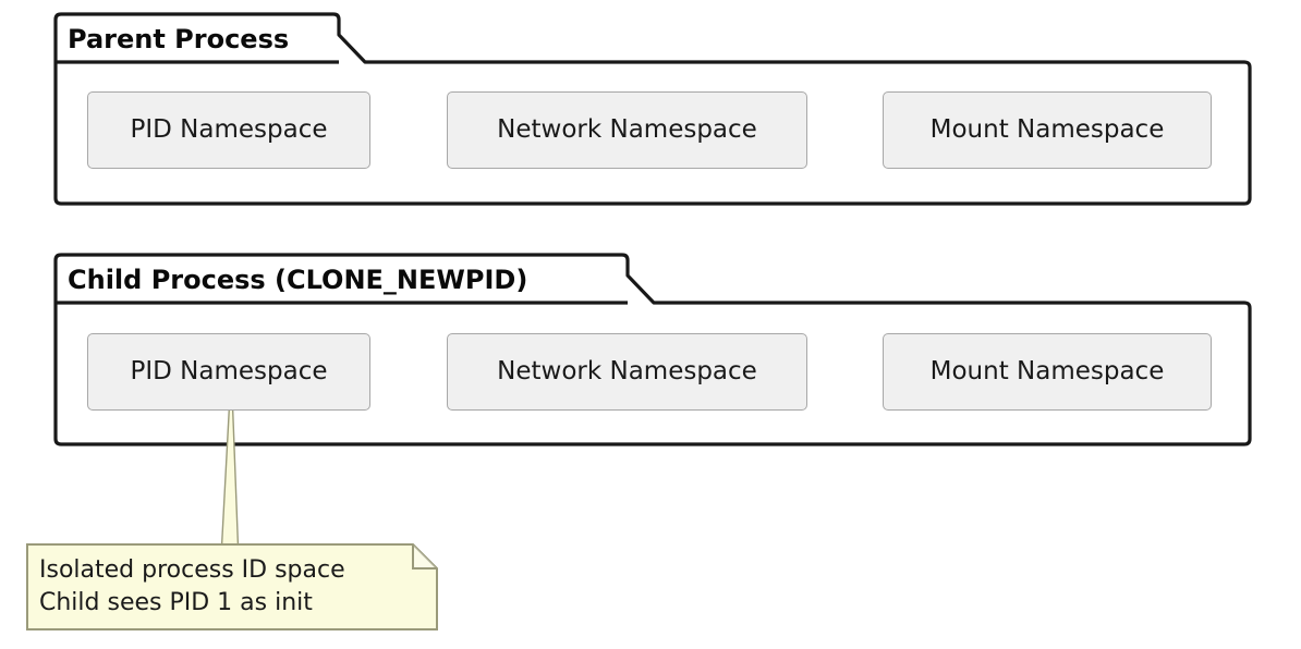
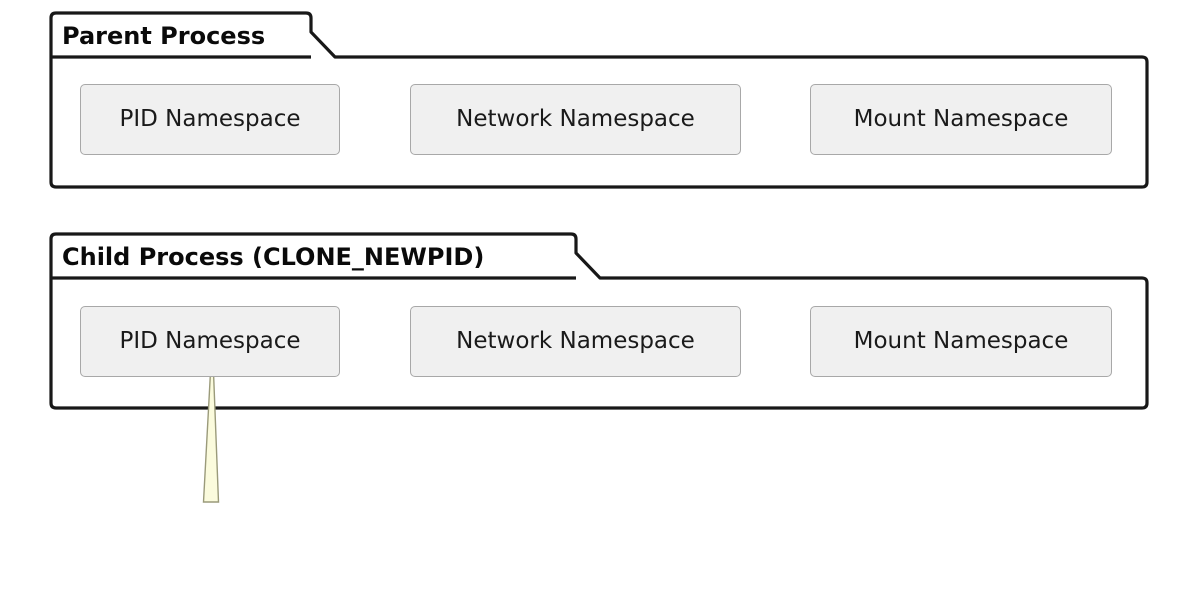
  Parent Process
  PID Namespace
  Network Namespace
  Mount Namespace
  Child Process (CLONE_NEWPID)
  PID Namespace
  Network Namespace
  Mount Namespace
- Isolated process ID space
- Child sees PID 1 as init
